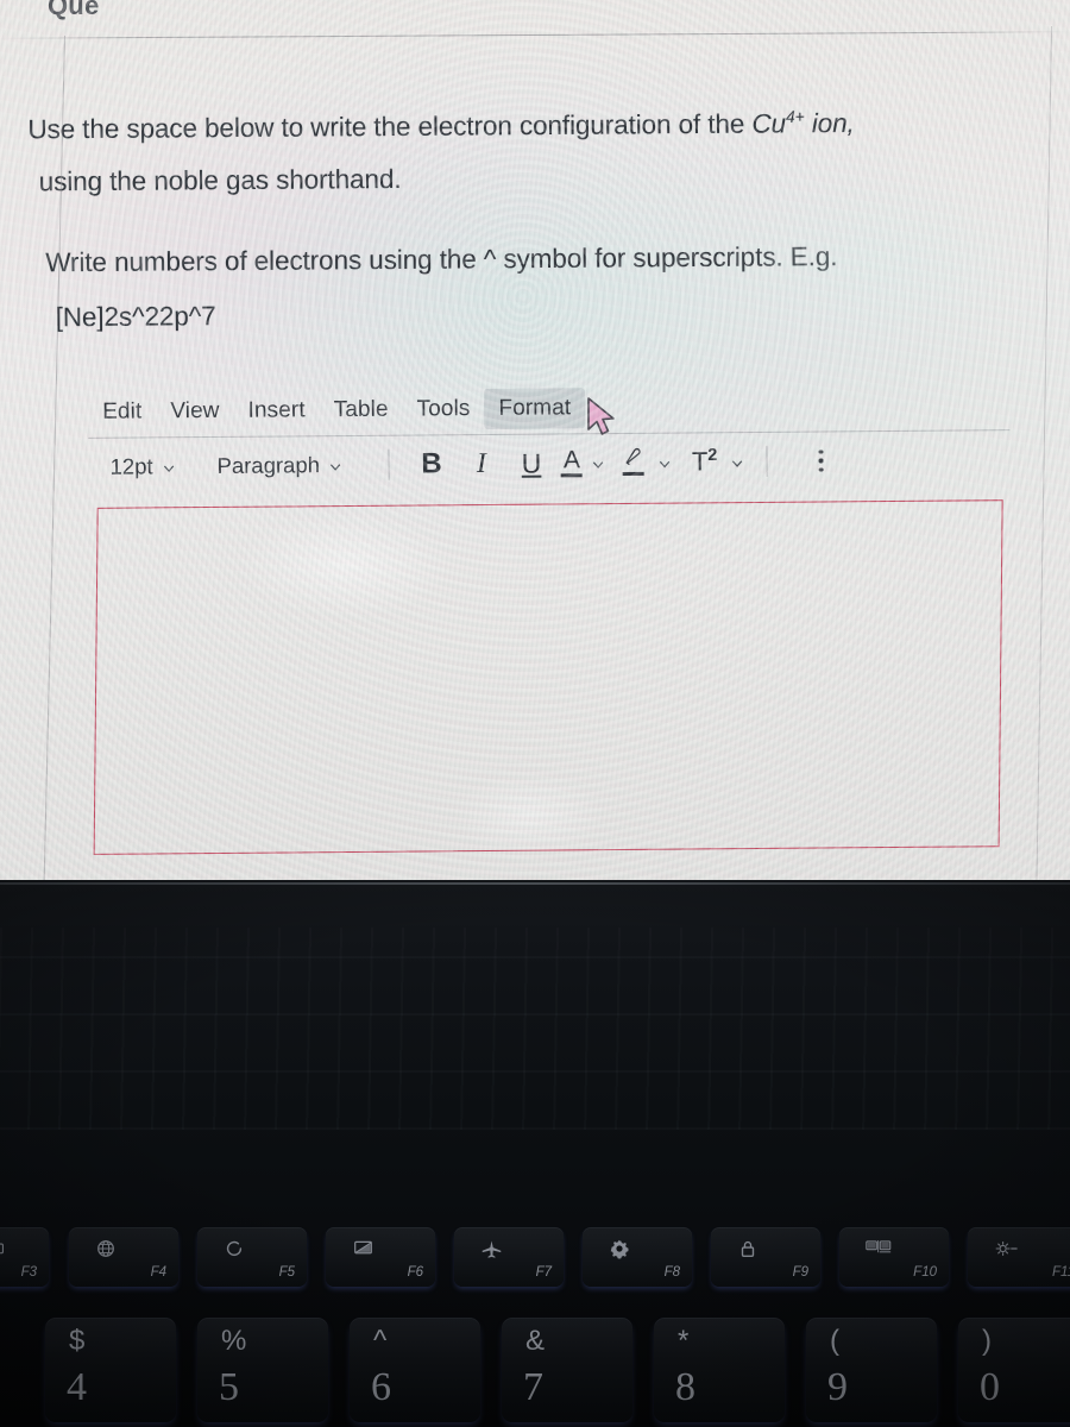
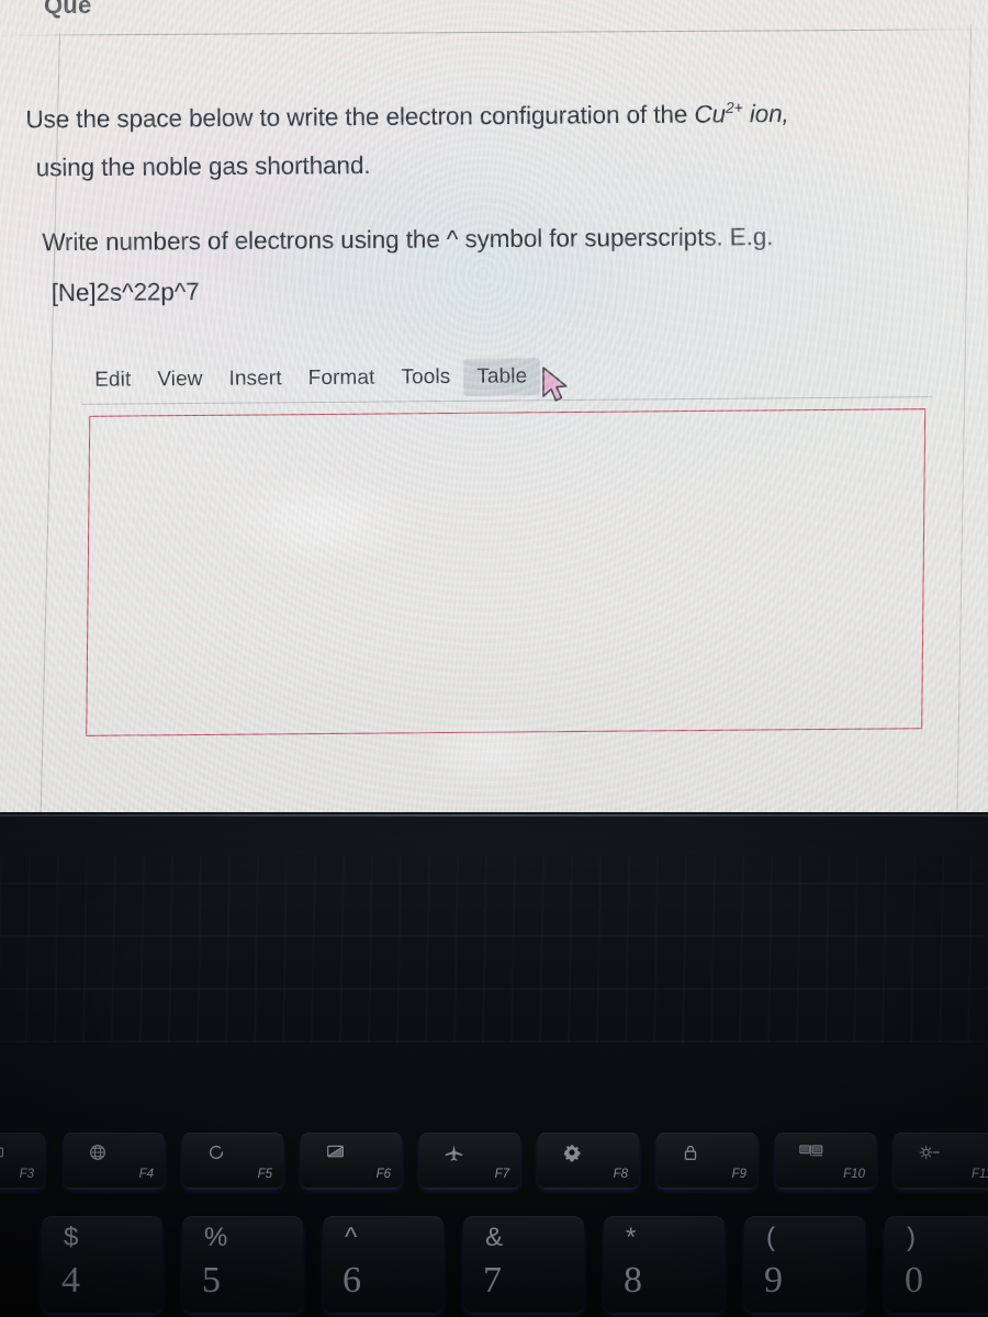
  Que
- Use the space below to write the electron configuration of the Cu4+ ion,
+ Use the space below to write the electron configuration of the Cu2+ ion,
  using the noble gas shorthand.
  Write numbers of electrons using the ^ symbol for supers
  [Ne]2s^22p^7
  Edit
  View
  Insert
- Table
+ Format
  Tools
- Format
+ Table
- 12pt
- Paragraph
- B
- I
- U
- A
- T2
